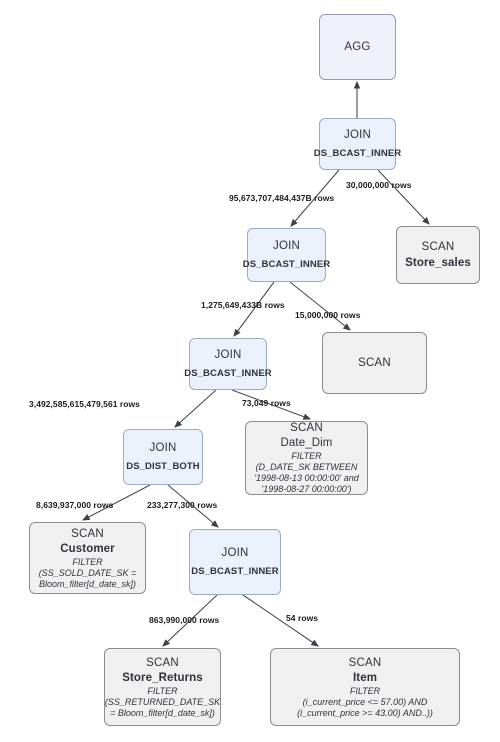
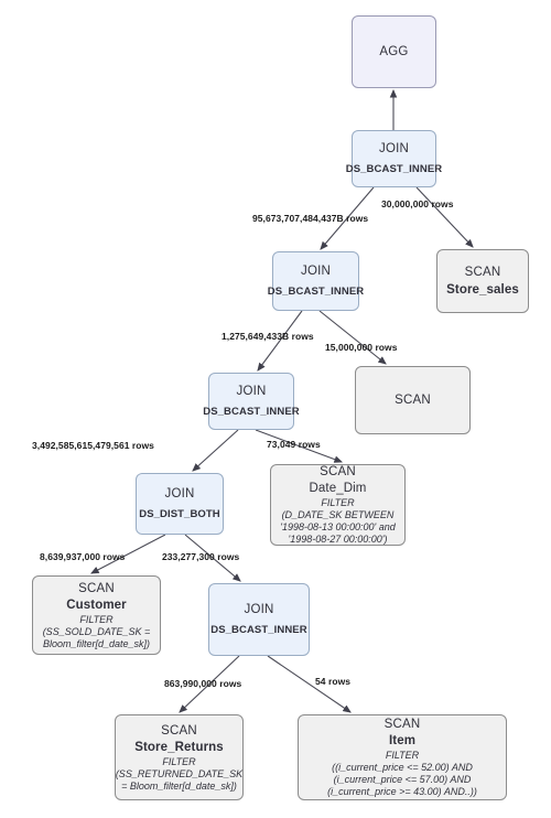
  AGG
  JOIN
  DS_BCAST_INNER
  JOIN
  DS_BCAST_INNER
  SCAN
  Store_sales
  JOIN
  DS_BCAST_INNER
  SCAN
  JOIN
  DS_DIST_BOTH
  SCAN
  Date_Dim
  FILTER
  (D_DATE_SK BETWEEN
  '1998-08-13 00:00:00' and
  '1998-08-27 00:00:00')
  SCAN
  Customer
  FILTER
  (SS_SOLD_DATE_SK =
  Bloom_filter[d_date_sk])
  JOIN
  DS_BCAST_INNER
  SCAN
  Store_Returns
  FILTER
  (SS_RETURNED_DATE_SK
  = Bloom_filter[d_date_sk])
  SCAN
  Item
  FILTER
+ ((i_current_price <= 52.00) AND
  (i_current_price <= 57.00) AND
  (i_current_price >= 43.00) AND..))
  95,673,707,484,437B rows
  30,000,000 rows
  1,275,649,433B rows
  15,000,000 rows
  3,492,585,615,479,561 rows
  73,049 rows
  8,639,937,000 rows
  233,277,300 rows
  863,990,000 rows
  54 rows
